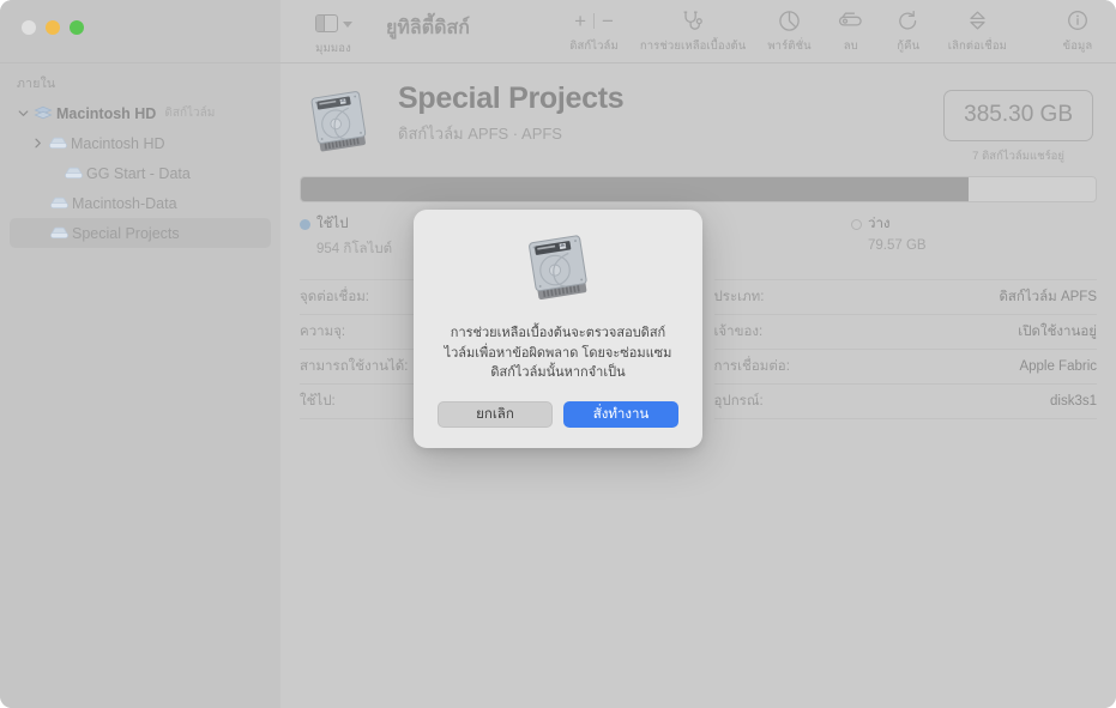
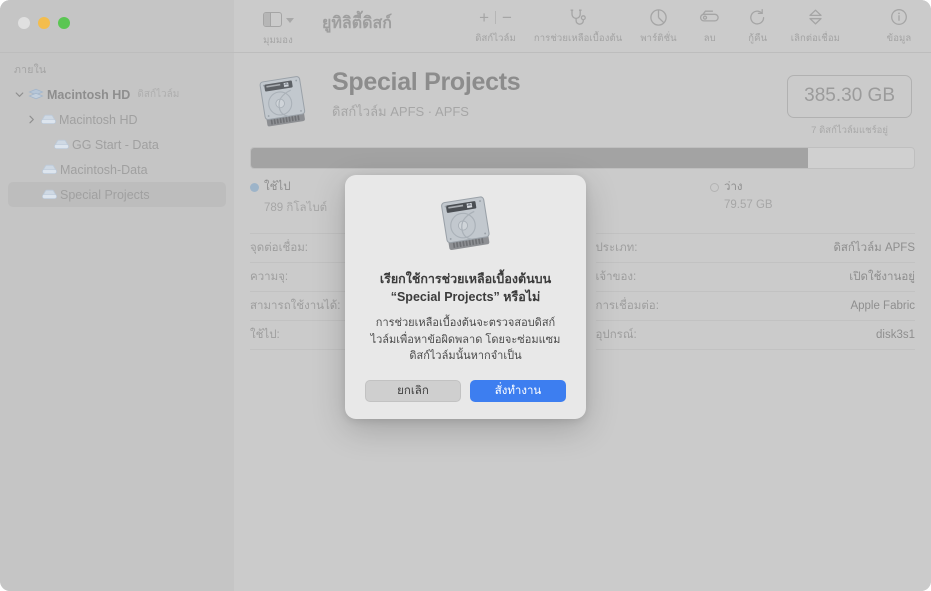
  มุมมอง
  ยูทิลิตี้ดิสก์
  +
  −
  ดิสก์ไวล์ม
  การช่วยเหลือเบื้องต้น
  พาร์ติชั่น
  ลบ
  กู้คืน
  เลิกต่อเชื่อม
  ข้อมูล
  ภายใน
  Macintosh HD
  Macintosh HD
  GG Start - Data
  Macintosh-Data
  Special Projects
  Special Projects
  ดิสก์ไวล์ม APFS · APFS
  385.30 GB
  7 ดิสก์ไวล์มแชร์อยู่
  ใช้ไป
- 954 กิโลไบต์
+ 789 กิโลไบต์
  ว่าง
  79.57 GB
  จุดต่อเชื่อม:
  ความจุ:
  สามารถใช้งานได้:
  ใช้ไป:
  ประเภท:
  ดิสก์ไวล์ม APFS
  เจ้าของ:
  เปิดใช้งานอยู่
  การเชื่อมต่อ:
  Apple Fabric
  อุปกรณ์:
  disk3s1
+ เรียกใช้การช่วยเหลือเบื้องต้นบน “Special Projects” หรือไม่
  การช่วยเหลือเบื้องต้นจะตรวจสอบดิสก์ไวล์มเพื่อหาข้อผิดพลาด โดยจะซ่อมแซมดิสก์ไวล์มนั้นหากจำเป็น
  ยกเลิก
  สั่งทำงาน
